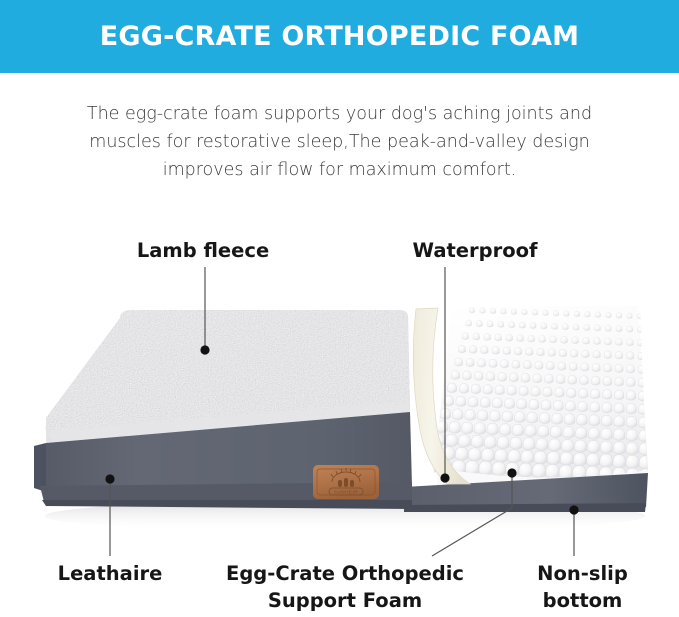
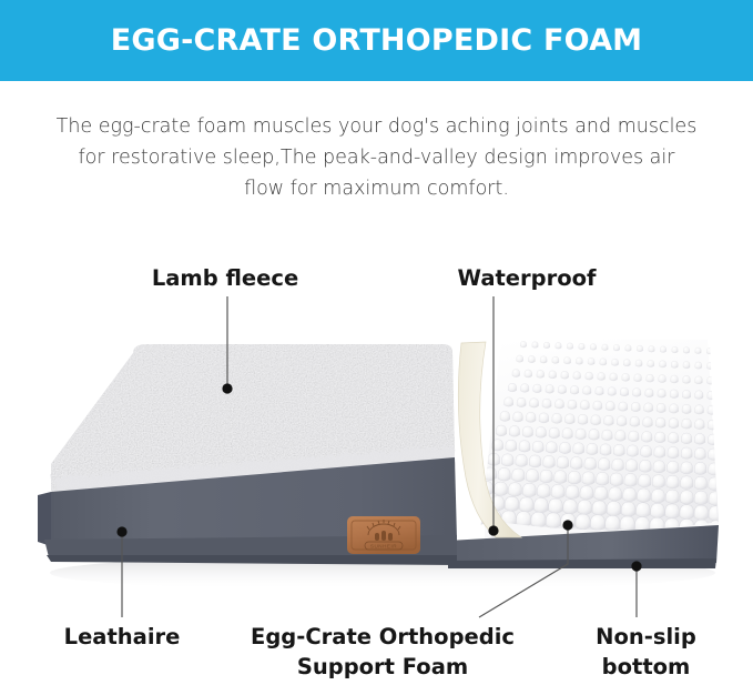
  EGG-CRATE ORTHOPEDIC FOAM
- The egg-crate foam supports your dog's aching joints and muscles for restorative sleep,The peak-and-valley design improves air flow for maximum comfort.
+ The egg-crate foam muscles your dog's aching joints and muscles for restorative sleep,The peak-and-valley design improves air flow for maximum comfort.
  Lamb fleece
  Waterproof
  Leathaire
  Egg-Crate Orthopedic
  Support Foam
  Non-slip
  bottom
